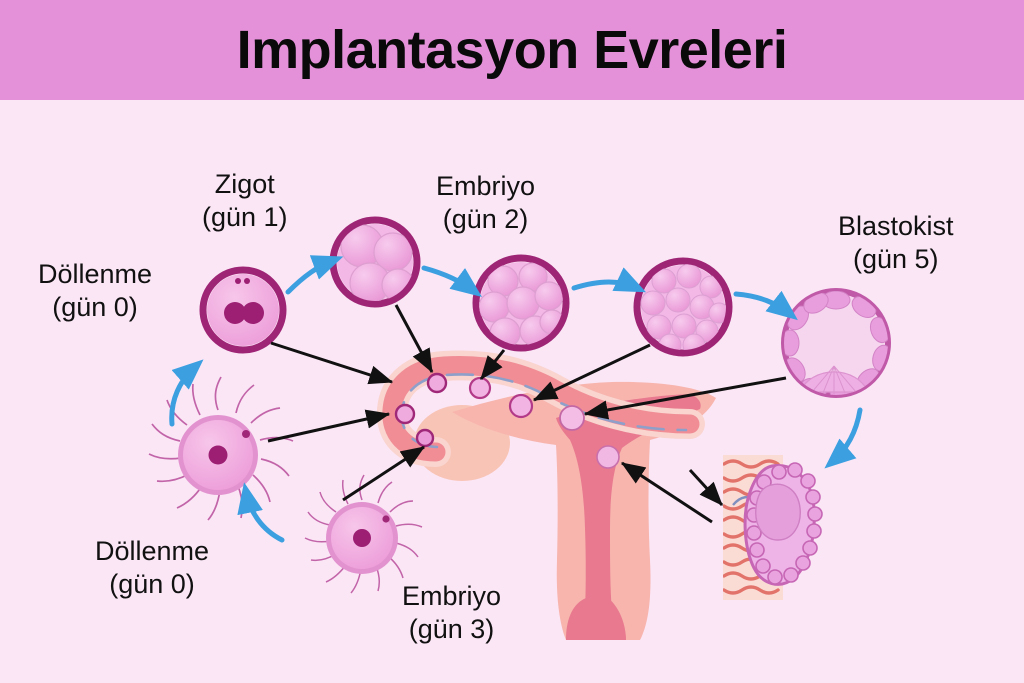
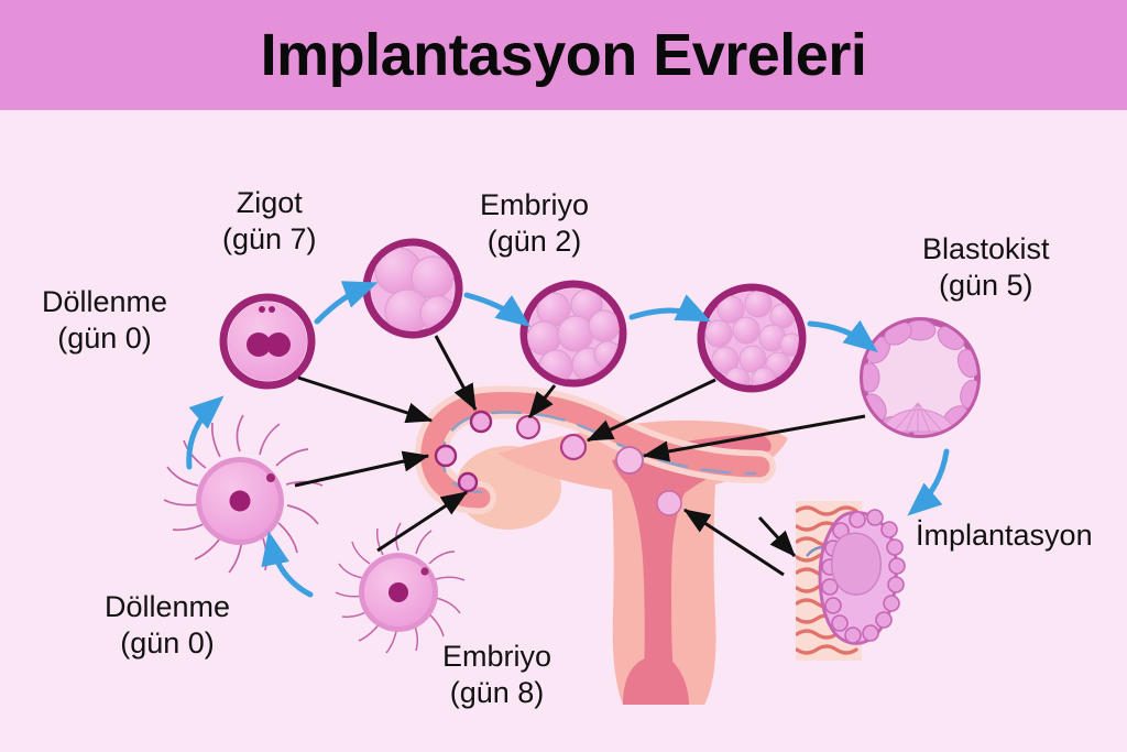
  Implantasyon Evreleri
  Döllenme
  (gün 0)
  Zigot
- (gün 1)
+ (gün 7)
  Embriyo
  (gün 2)
  Blastokist
  (gün 5)
+ İmplantasyon
  Döllenme
  (gün 0)
  Embriyo
- (gün 3)
+ (gün 8)
